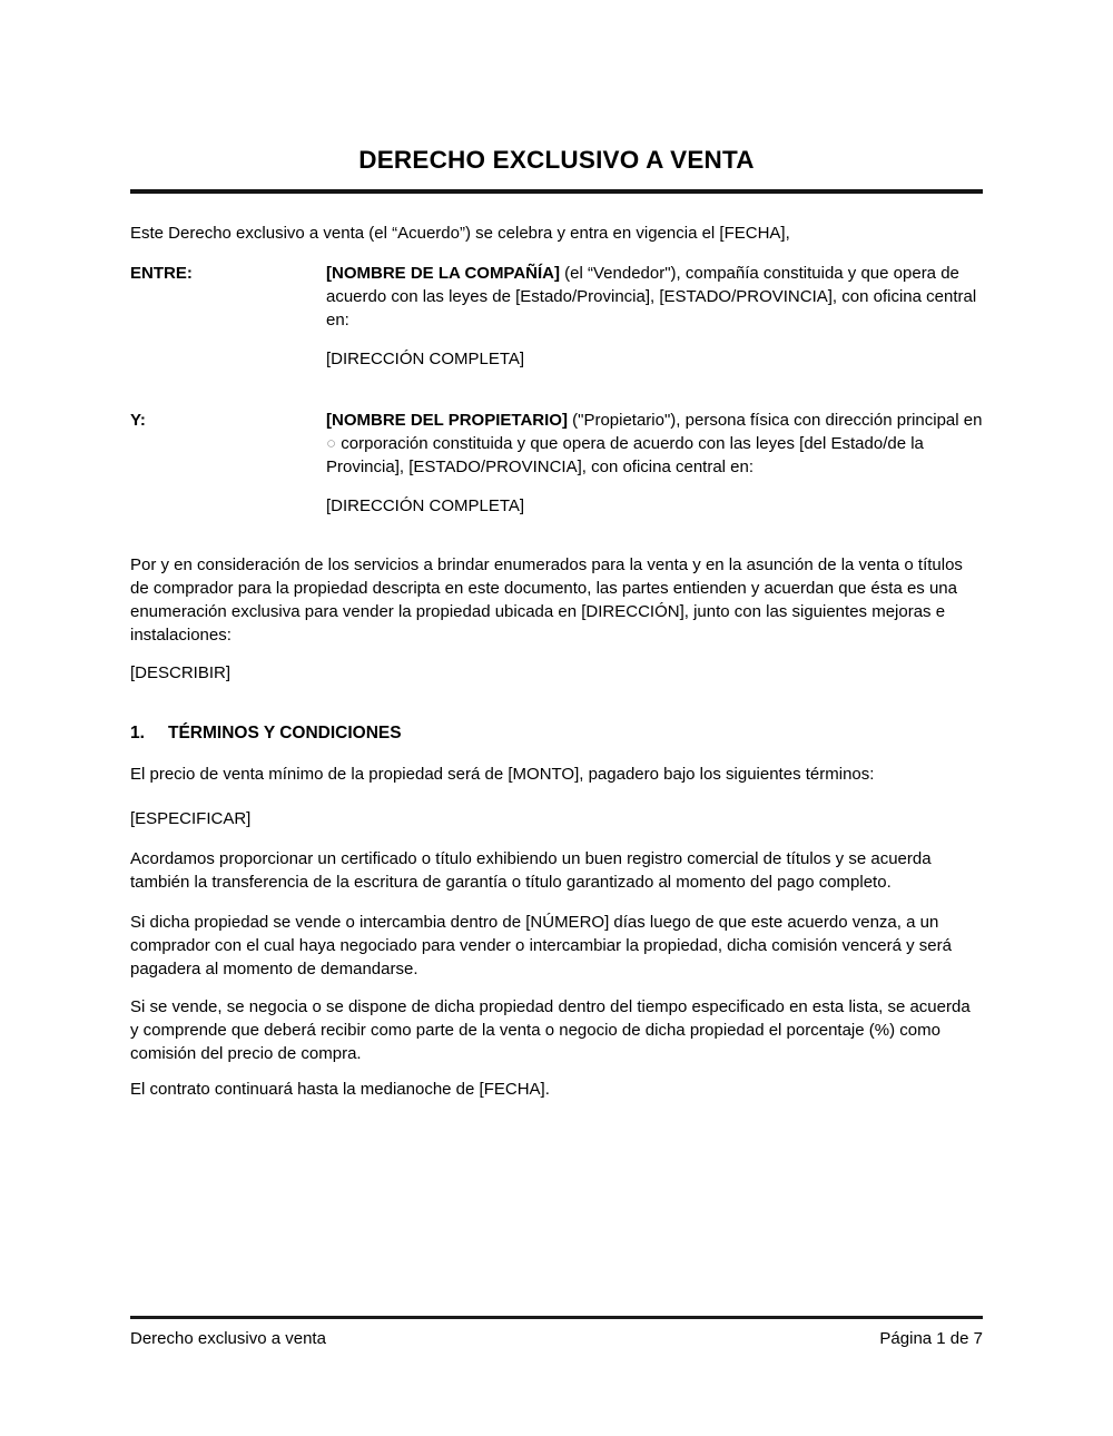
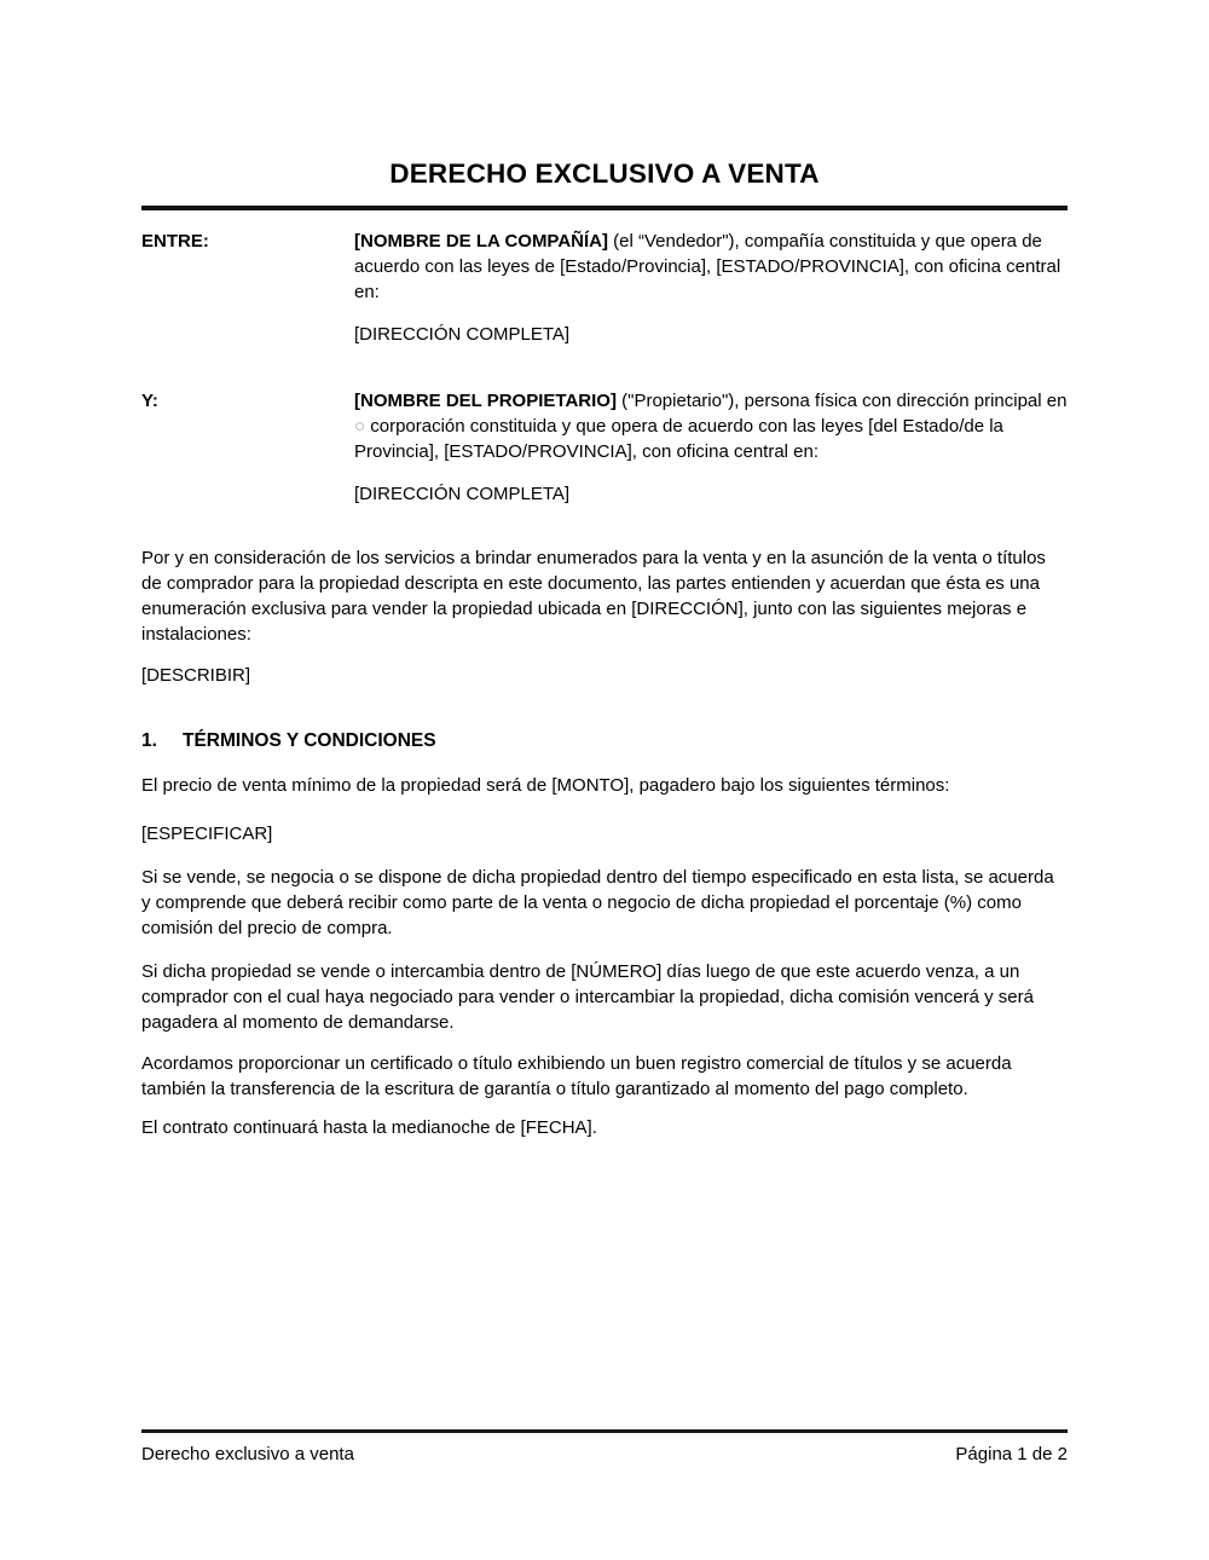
  DERECHO EXCLUSIVO A VENTA
- Este Derecho exclusivo a venta (el “Acuerdo”) se celebra y entra en vigencia el [FECHA],
  ENTRE:
  [NOMBRE DE LA COMPAÑÍA] (el “Vendedor"), compañía constituida y que opera de acuerdo con las leyes de [Estado/Provincia], [ESTADO/PROVINCIA], con oficina central en:
  [DIRECCIÓN COMPLETA]
  Y:
  [NOMBRE DEL PROPIETARIO] ("Propietario"), persona física con dirección principal en ○ corporación constituida y que opera de acuerdo con las leyes [del Estado/de la Provincia], [ESTADO/PROVINCIA], con oficina central en:
  [DIRECCIÓN COMPLETA]
  Por y en consideración de los servicios a brindar enumerados para la venta y en la asunción de la venta o títulos de comprador para la propiedad descripta en este documento, las partes entienden y acuerdan que ésta es una enumeración exclusiva para vender la propiedad ubicada en [DIRECCIÓN], junto con las siguientes mejoras e instalaciones:
  [DESCRIBIR]
  1.
  TÉRMINOS Y CONDICIONES
  El precio de venta mínimo de la propiedad será de [MONTO], pagadero bajo los siguientes términos:
  [ESPECIFICAR]
- Acordamos proporcionar un certificado o título exhibiendo un buen registro comercial de títulos y se acuerda también la transferencia de la escritura de garantía o título garantizado al momento del pago completo.
+ Si se vende, se negocia o se dispone de dicha propiedad dentro del tiempo especificado en esta lista, se acuerda y comprende que deberá recibir como parte de la venta o negocio de dicha propiedad el porcentaje (%) como comisión del precio de compra.
  Si dicha propiedad se vende o intercambia dentro de [NÚMERO] días luego de que este acuerdo venza, a un comprador con el cual haya negociado para vender o intercambiar la propiedad, dicha comisión vencerá y será pagadera al momento de demandarse.
- Si se vende, se negocia o se dispone de dicha propiedad dentro del tiempo especificado en esta lista, se acuerda y comprende que deberá recibir como parte de la venta o negocio de dicha propiedad el porcentaje (%) como comisión del precio de compra.
+ Acordamos proporcionar un certificado o título exhibiendo un buen registro comercial de títulos y se acuerda también la transferencia de la escritura de garantía o título garantizado al momento del pago completo.
  El contrato continuará hasta la medianoche de [FECHA].
  Derecho exclusivo a venta
- Página 1 de 7
+ Página 1 de 2
